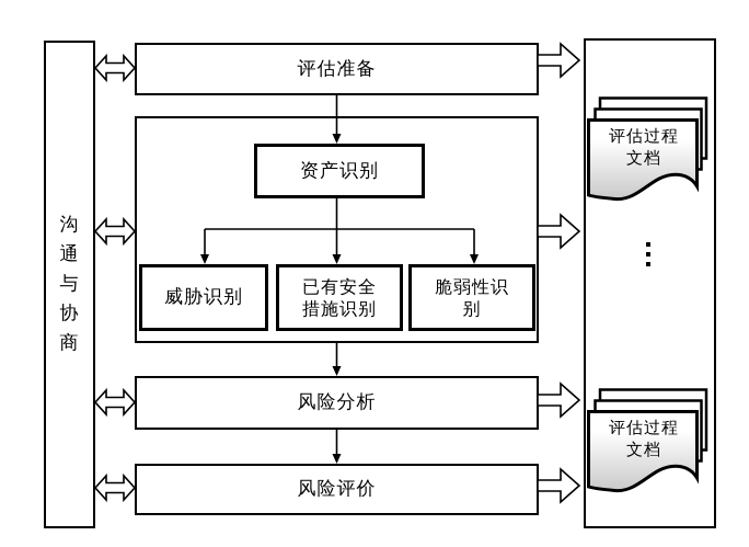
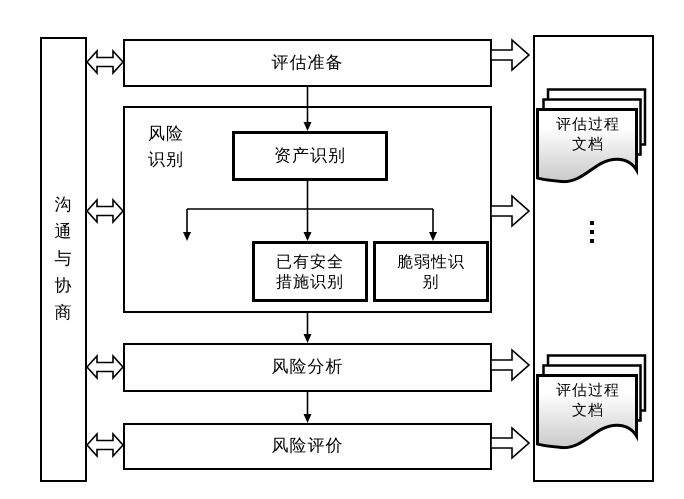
  沟通与协商
  评估准备
+ 风险识别
  资产识别
- 威胁识别
  已有安全措施识别
  脆弱性识别
  风险分析
  风险评价
  评估过程
  文档
  评估过程
  文档
